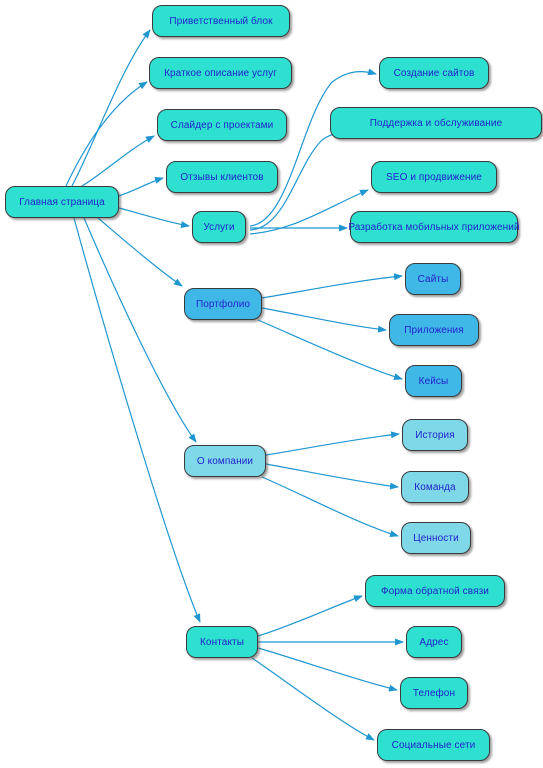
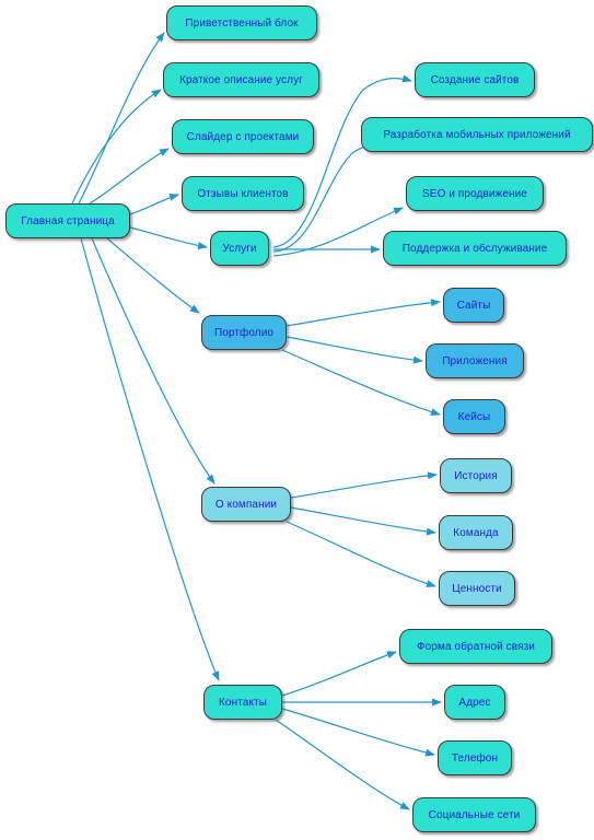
  Главная страница
  Приветственный блок
  Краткое описание услуг
  Слайдер с проектами
  Отзывы клиентов
  Услуги
  Создание сайтов
- Поддержка и обслуживание
+ Разработка мобильных приложений
  SEO и продвижение
- Разработка мобильных приложений
+ Поддержка и обслуживание
  Портфолио
  Сайты
  Приложения
  Кейсы
  О компании
  История
  Команда
  Ценности
  Контакты
  Форма обратной связи
  Адрес
  Телефон
  Социальные сети
